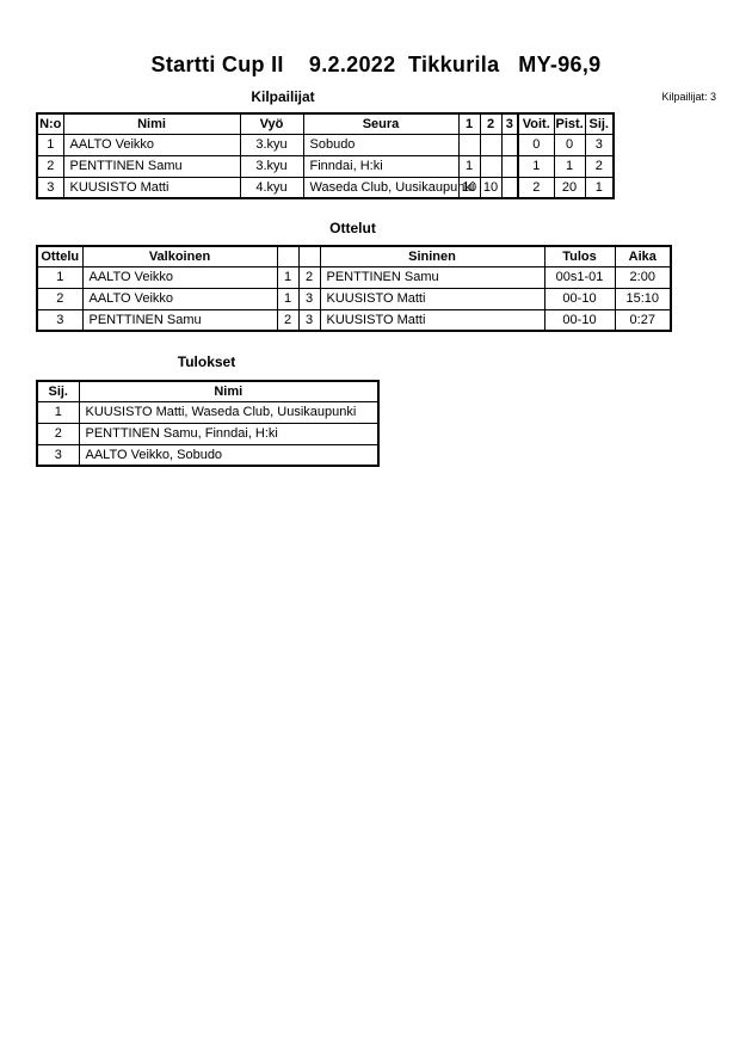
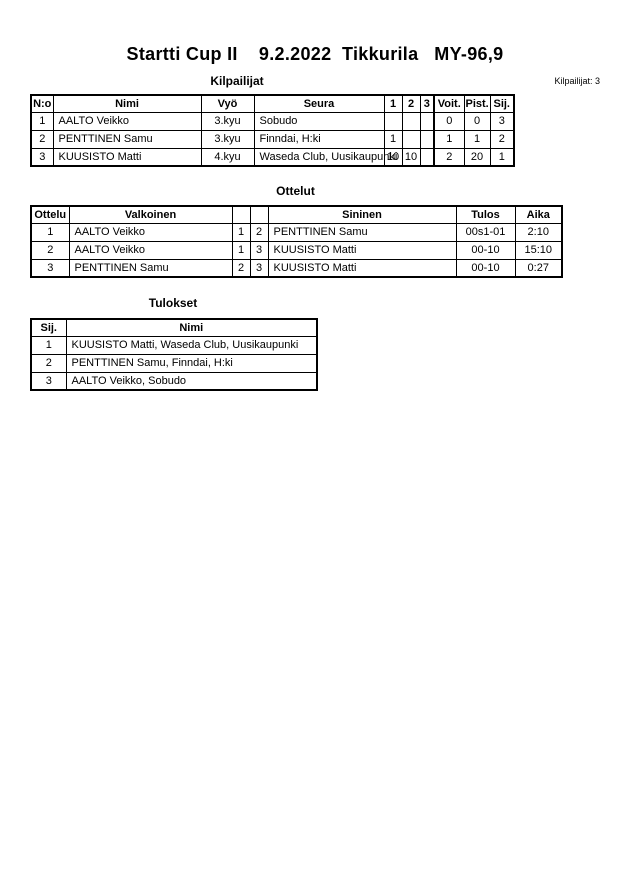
  Startti Cup II 9.2.2022 Tikkurila MY-96,9
  Kilpailijat
  Kilpailijat: 3
  N:o	Nimi	Vyö	Seura	1	2	3	Voit.	Pist.	Sij.
  1	AALTO Veikko	3.kyu	Sobudo				0	0	3
  2	PENTTINEN Samu	3.kyu	Finndai, H:ki	1			1	1	2
  3	KUUSISTO Matti	4.kyu	Waseda Club, Uusikaupun	10	10		2	20	1
  Ottelut
  Ottelu	Valkoinen			Sininen	Tulos	Aika
- 1	AALTO Veikko	1	2	PENTTINEN Samu	00s1-01	2:00
+ 1	AALTO Veikko	1	2	PENTTINEN Samu	00s1-01	2:10
  2	AALTO Veikko	1	3	KUUSISTO Matti	00-10	15:10
  3	PENTTINEN Samu	2	3	KUUSISTO Matti	00-10	0:27
  Tulokset
  Sij.	Nimi
  1	KUUSISTO Matti, Waseda Club, Uusikaupunki
  2	PENTTINEN Samu, Finndai, H:ki
  3	AALTO Veikko, Sobudo
